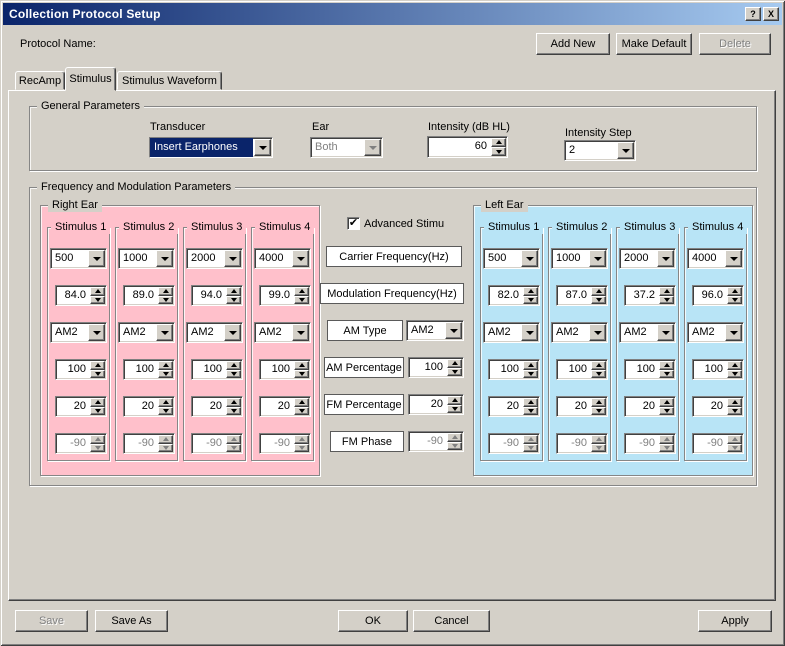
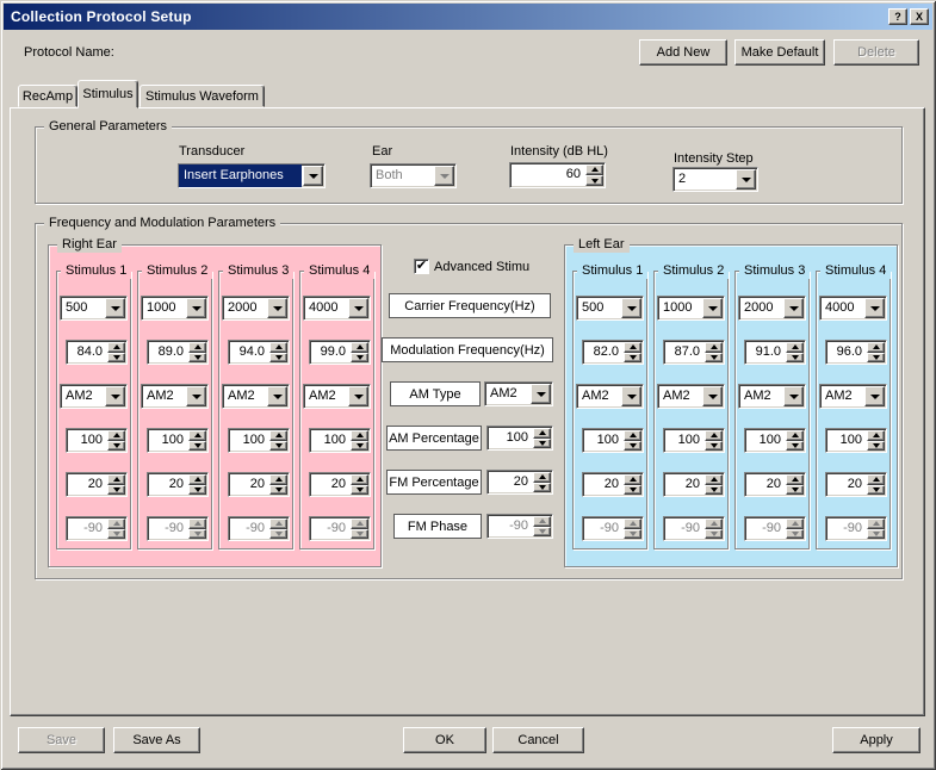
  Collection Protocol Setup
  ?
  X
  Protocol Name:
  Add New
  Make Default
  Delete
  RecAmp
  Stimulus
  Stimulus Waveform
  General Parameters
  Transducer
  Insert Earphones
  Ear
  Both
  Intensity (dB HL)
  60
  Intensity Step
  2
  Frequency and Modulation Parameters
  Right Ear
  Stimulus 1
  500
  84.0
  AM2
  100
  20
  -90
  Stimulus 2
  1000
  89.0
  AM2
  100
  20
  -90
  Stimulus 3
  2000
  94.0
  AM2
  100
  20
  -90
  Stimulus 4
  4000
  99.0
  AM2
  100
  20
  -90
  ✔
  Advanced Stimu
  Carrier Frequency(Hz)
  Modulation Frequency(Hz)
  AM Type
  AM2
  AM Percentage
  100
  FM Percentage
  20
  FM Phase
  -90
  Left Ear
  Stimulus 1
  500
  82.0
  AM2
  100
  20
  -90
  Stimulus 2
  1000
  87.0
  AM2
  100
  20
  -90
  Stimulus 3
  2000
- 37.2
+ 91.0
  AM2
  100
  20
  -90
  Stimulus 4
  4000
  96.0
  AM2
  100
  20
  -90
  Save
  Save As
  OK
  Cancel
  Apply
